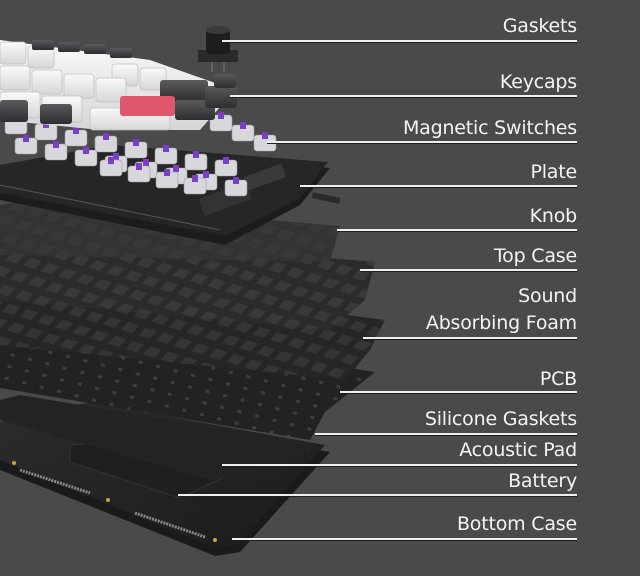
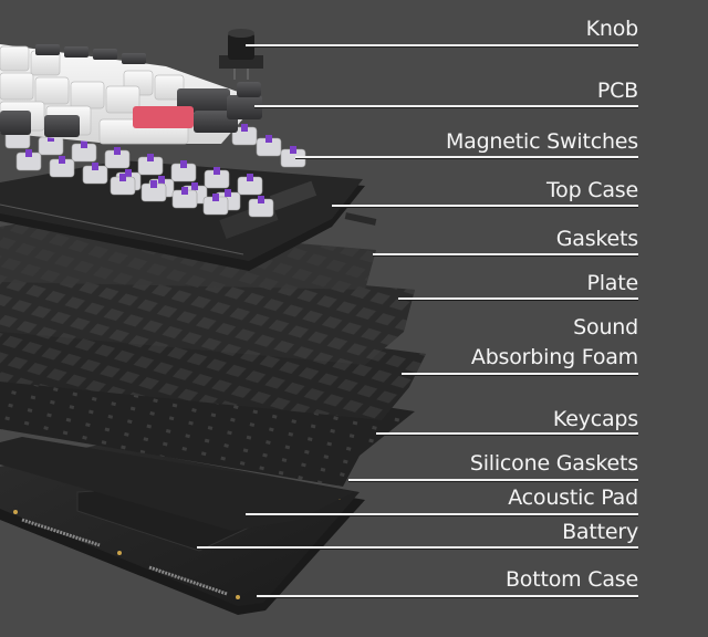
- Gaskets
+ Knob
- Keycaps
+ PCB
  Magnetic Switches
- Plate
+ Top Case
- Knob
+ Gaskets
- Top Case
+ Plate
  Sound
  Absorbing Foam
- PCB
+ Keycaps
  Silicone Gaskets
  Acoustic Pad
  Battery
  Bottom Case
